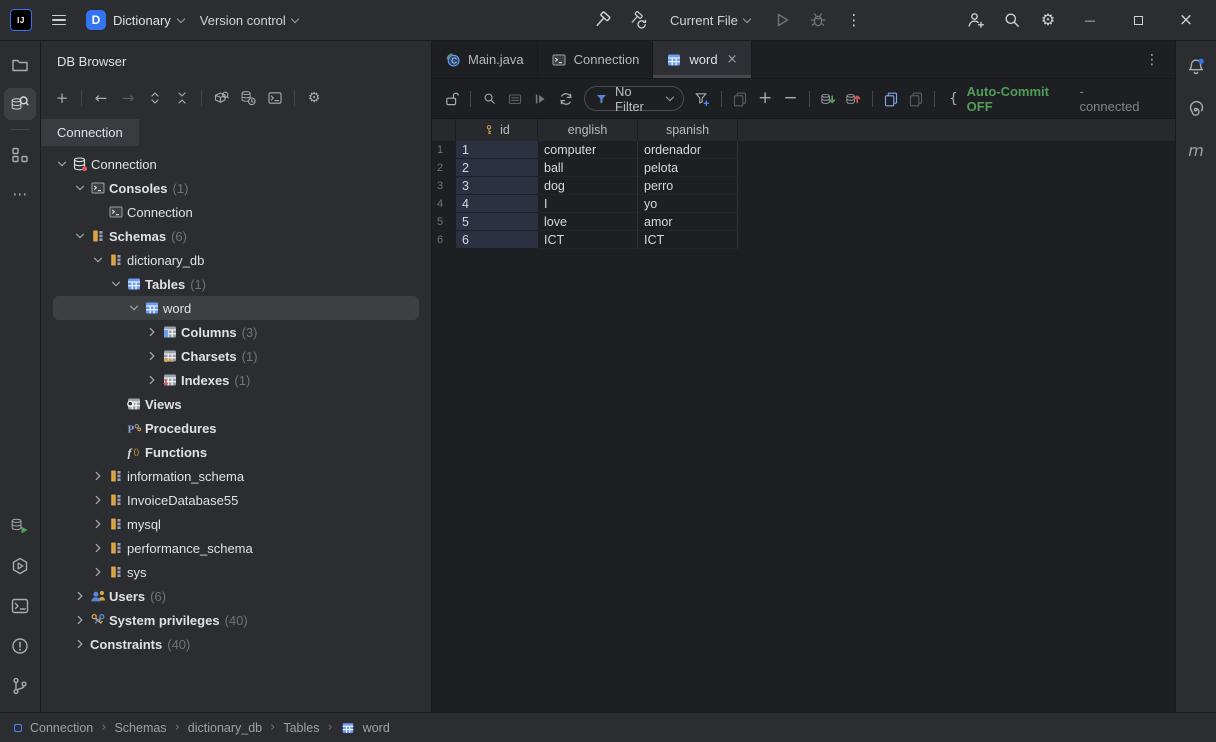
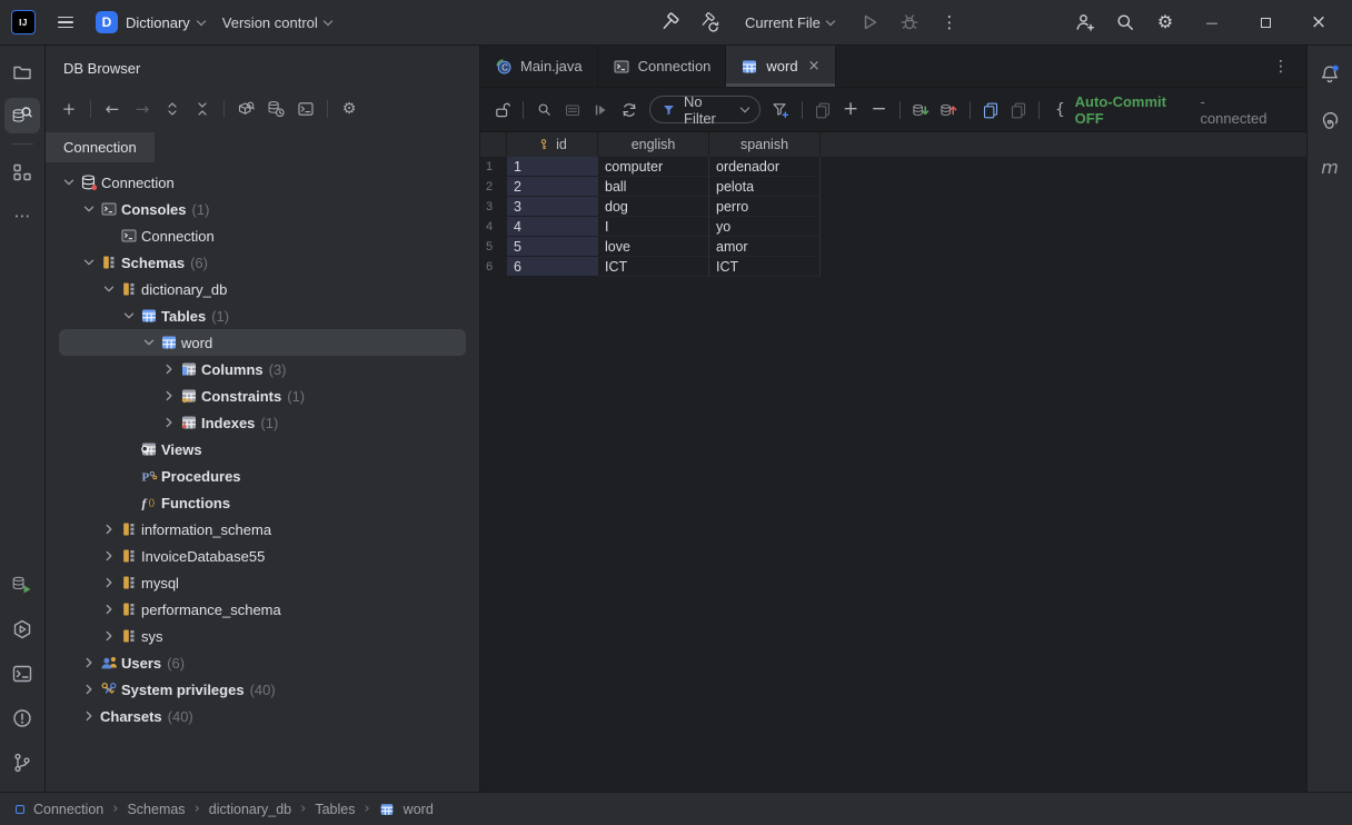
  IJ
  D
  Dictionary
  Version control
  Current File
  ⋮
  ⚙
  —
  ×
  ⋯
  DB Browser
  +
  ←
  →
  ⚙
  Connection
  Connection
  Consoles
  (1)
  Connection
  Schemas
  (6)
  dictionary_db
  Tables
  (1)
  word
  Columns
  (3)
- Charsets
+ Constraints
  (1)
  Indexes
  (1)
  Views
  Procedures
  Functions
  information_schema
  InvoiceDatabase55
  mysql
  performance_schema
  sys
  Users
  (6)
  System privileges
  (40)
- Constraints
+ Charsets
  (40)
  Main.java
  Connection
  word
  ×
  ⋮
  No Filter
  +
  −
  {
  Auto-Commit OFF
  - connected
  id
  english
  spanish
  1
  1
  computer
  ordenador
  2
  2
  ball
  pelota
  3
  3
  dog
  perro
  4
  4
  I
  yo
  5
  5
  love
  amor
  6
  6
  ICT
  ICT
  m
  Connection
  ›
  Schemas
  ›
  dictionary_db
  ›
  Tables
  ›
  word
